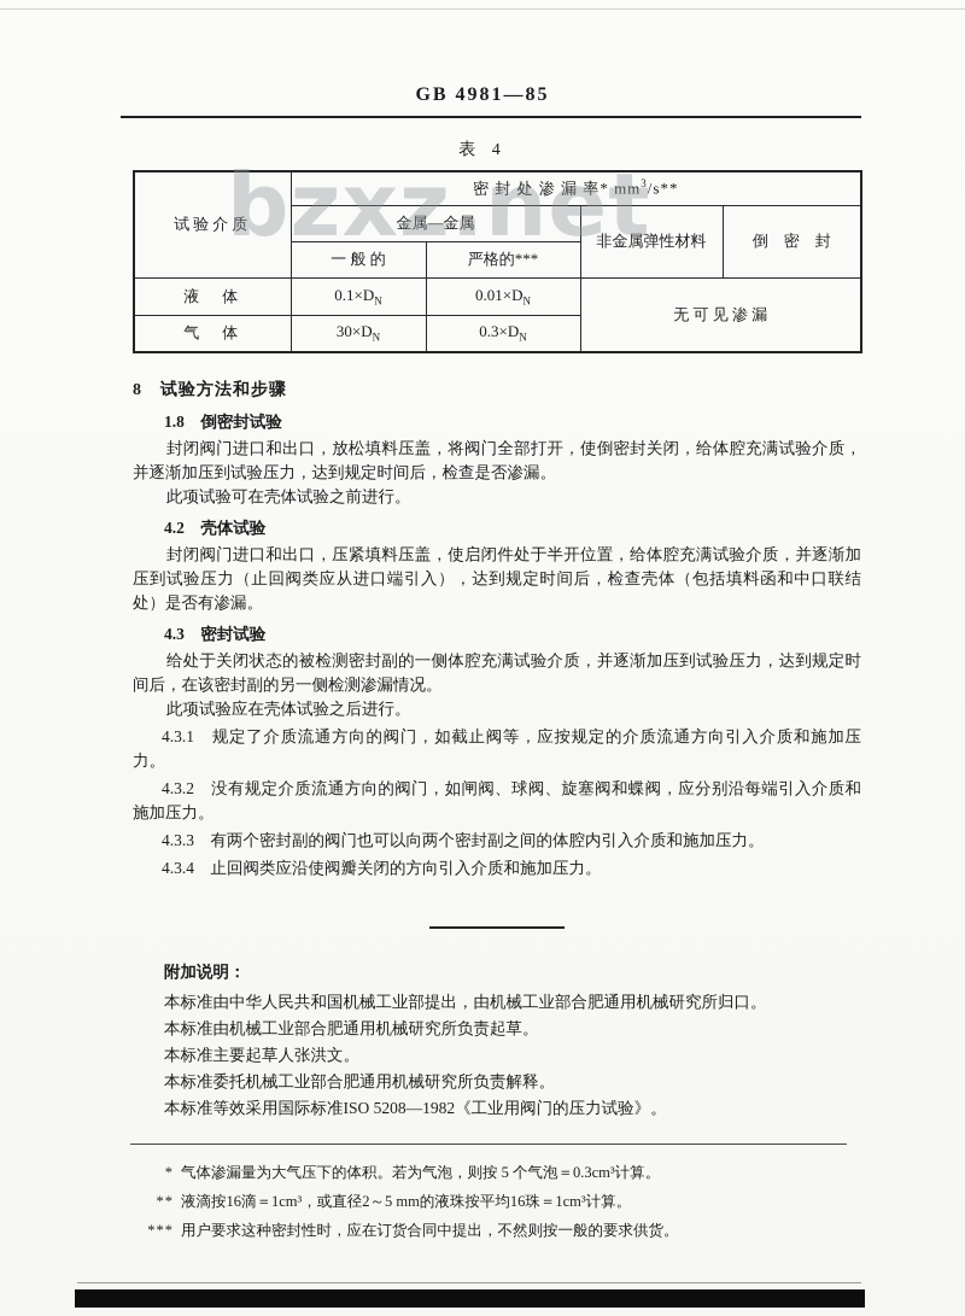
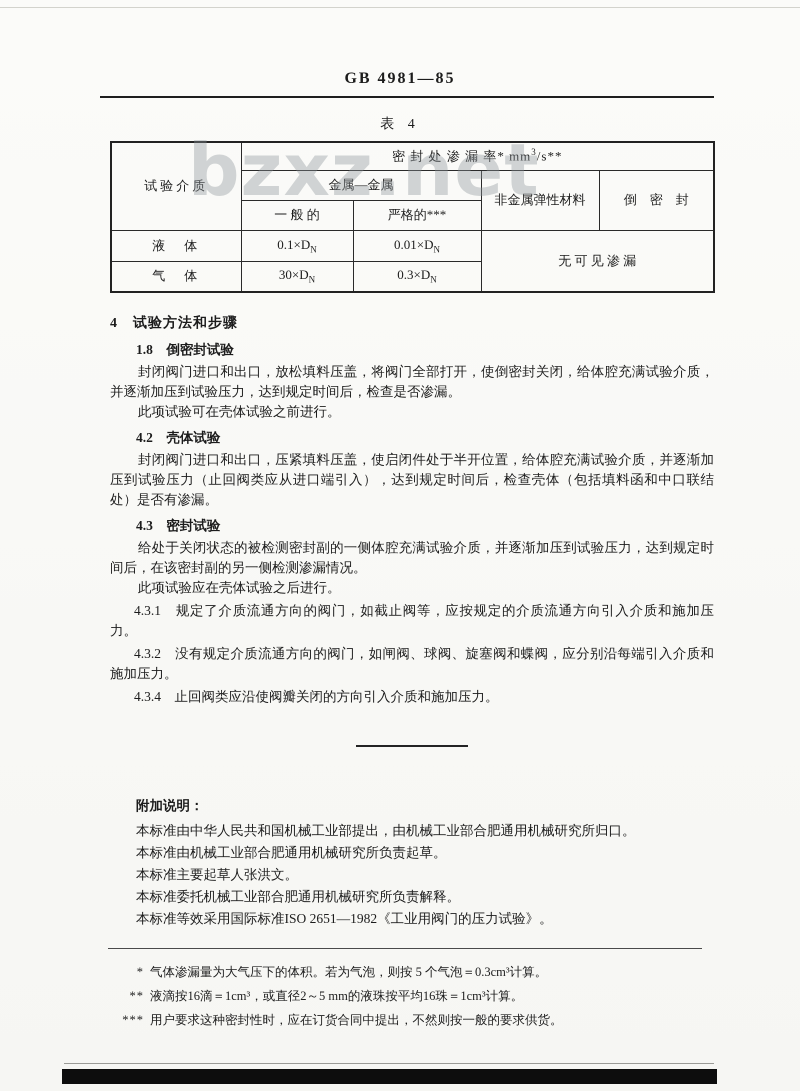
  GB 4981—85
  表 4
  试验介质	密 封 处 渗 漏 率* mm3/s**
  金属—金属	非金属弹性材料	倒 密 封
  一 般 的	严格的***
  液 体	0.1×DN	0.01×DN	无 可 见 渗 漏
  气 体	30×DN	0.3×DN
  bzxz.net
- 8 试验方法和步骤
+ 4 试验方法和步骤
  1.8 倒密封试验
  封闭阀门进口和出口，放松填料压盖，将阀门全部打开，使倒密封关闭，给体腔充满试验介质，并逐渐加压到试验压力，达到规定时间后，检查是否渗漏。
  此项试验可在壳体试验之前进行。
  4.2 壳体试验
  封闭阀门进口和出口，压紧填料压盖，使启闭件处于半开位置，给体腔充满试验介质，并逐渐加压到试验压力（止回阀类应从进口端引入），达到规定时间后，检查壳体（包括填料函和中口联结处）是否有渗漏。
  4.3 密封试验
  给处于关闭状态的被检测密封副的一侧体腔充满试验介质，并逐渐加压到试验压力，达到规定时间后，在该密封副的另一侧检测渗漏情况。
  此项试验应在壳体试验之后进行。
  4.3.1 规定了介质流通方向的阀门，如截止阀等，应按规定的介质流通方向引入介质和施加压力。
  4.3.2 没有规定介质流通方向的阀门，如闸阀、球阀、旋塞阀和蝶阀，应分别沿每端引入介质和施加压力。
- 4.3.3 有两个密封副的阀门也可以向两个密封副之间的体腔内引入介质和施加压力。
  4.3.4 止回阀类应沿使阀瓣关闭的方向引入介质和施加压力。
  附加说明：
  本标准由中华人民共和国机械工业部提出，由机械工业部合肥通用机械研究所归口。
  本标准由机械工业部合肥通用机械研究所负责起草。
  本标准主要起草人张洪文。
  本标准委托机械工业部合肥通用机械研究所负责解释。
- 本标准等效采用国际标准ISO 5208—1982《工业用阀门的压力试验》。
+ 本标准等效采用国际标准ISO 2651—1982《工业用阀门的压力试验》。
  * 气体渗漏量为大气压下的体积。若为气泡，则按 5 个气泡＝0.3cm³计算。
  ** 液滴按16滴＝1cm³，或直径2～5 mm的液珠按平均16珠＝1cm³计算。
  *** 用户要求这种密封性时，应在订货合同中提出，不然则按一般的要求供货。
